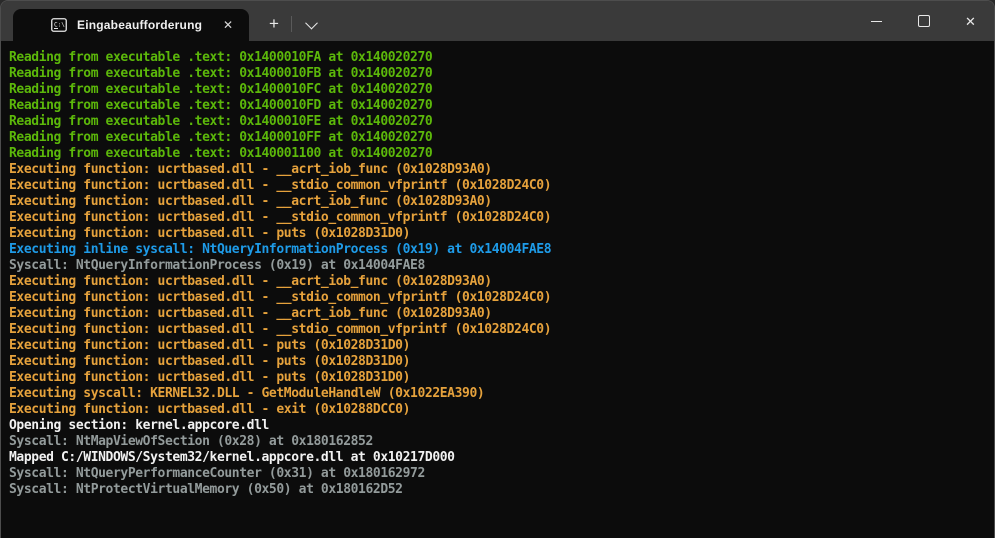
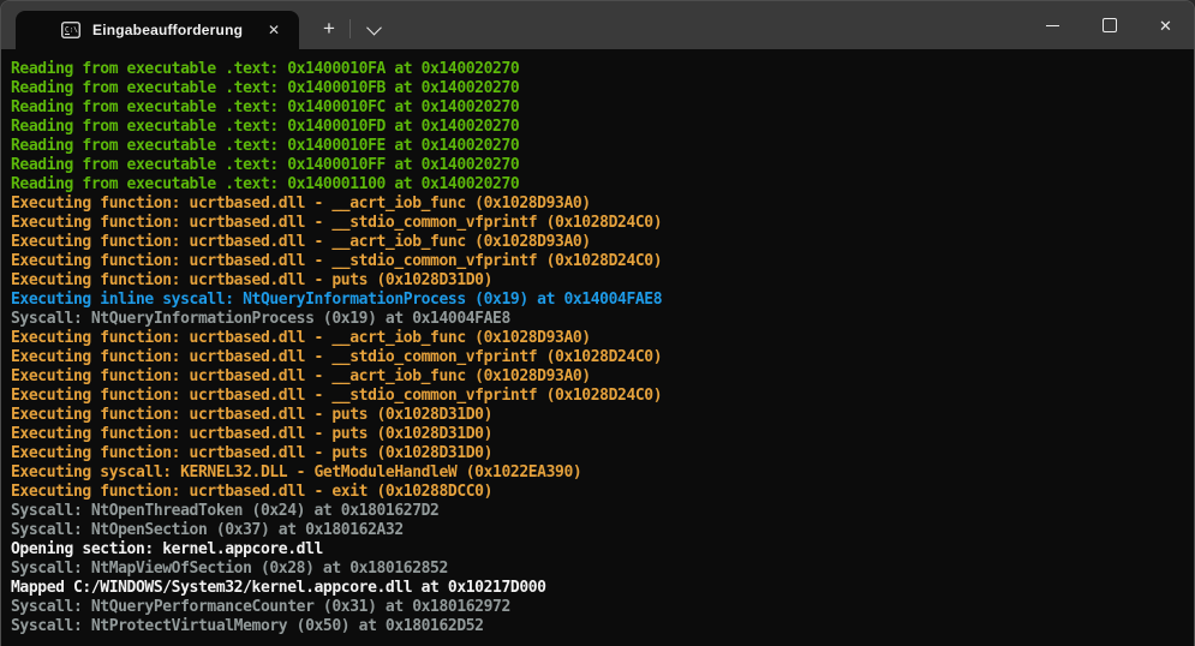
  Eingabeaufforderung
  ✕
  +
  ✕
  Reading from executable .text: 0x1400010FA at 0x140020270
  Reading from executable .text: 0x1400010FB at 0x140020270
  Reading from executable .text: 0x1400010FC at 0x140020270
  Reading from executable .text: 0x1400010FD at 0x140020270
  Reading from executable .text: 0x1400010FE at 0x140020270
  Reading from executable .text: 0x1400010FF at 0x140020270
  Reading from executable .text: 0x140001100 at 0x140020270
  Executing function: ucrtbased.dll - __acrt_iob_func (0x1028D93A0)
  Executing function: ucrtbased.dll - __stdio_common_vfprintf (0x1028D24C0)
  Executing function: ucrtbased.dll - __acrt_iob_func (0x1028D93A0)
  Executing function: ucrtbased.dll - __stdio_common_vfprintf (0x1028D24C0)
  Executing function: ucrtbased.dll - puts (0x1028D31D0)
  Executing inline syscall: NtQueryInformationProcess (0x19) at 0x14004FAE8
  Syscall: NtQueryInformationProcess (0x19) at 0x14004FAE8
  Executing function: ucrtbased.dll - __acrt_iob_func (0x1028D93A0)
  Executing function: ucrtbased.dll - __stdio_common_vfprintf (0x1028D24C0)
  Executing function: ucrtbased.dll - __acrt_iob_func (0x1028D93A0)
  Executing function: ucrtbased.dll - __stdio_common_vfprintf (0x1028D24C0)
  Executing function: ucrtbased.dll - puts (0x1028D31D0)
  Executing function: ucrtbased.dll - puts (0x1028D31D0)
  Executing function: ucrtbased.dll - puts (0x1028D31D0)
  Executing syscall: KERNEL32.DLL - GetModuleHandleW (0x1022EA390)
  Executing function: ucrtbased.dll - exit (0x10288DCC0)
+ Syscall: NtOpenThreadToken (0x24) at 0x1801627D2
+ Syscall: NtOpenSection (0x37) at 0x180162A32
  Opening section: kernel.appcore.dll
  Syscall: NtMapViewOfSection (0x28) at 0x180162852
  Mapped C:/WINDOWS/System32/kernel.appcore.dll at 0x10217D000
  Syscall: NtQueryPerformanceCounter (0x31) at 0x180162972
  Syscall: NtProtectVirtualMemory (0x50) at 0x180162D52
